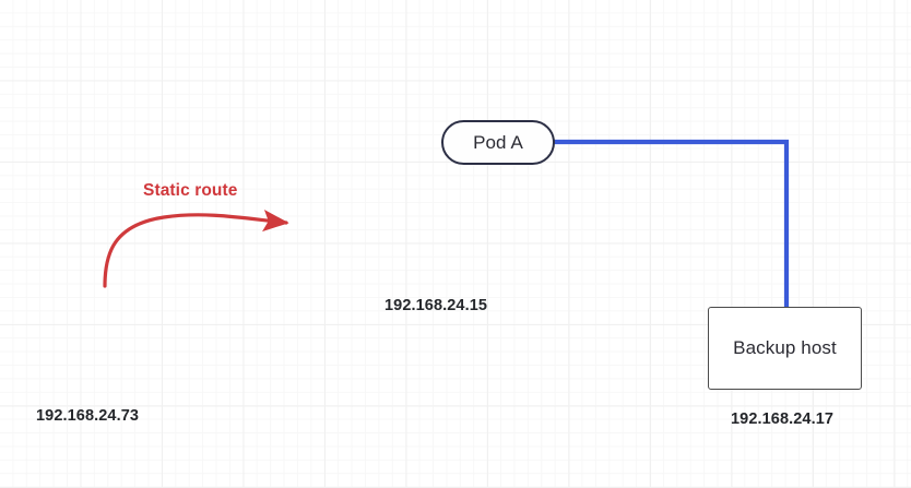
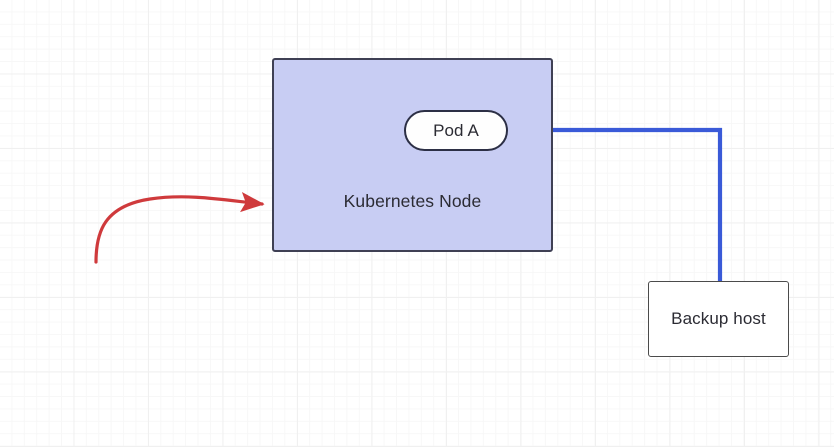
+ Kubernetes Node
  Pod A
  Backup host
- 192.168.24.15
- 192.168.24.73
- 192.168.24.17
- Static route
